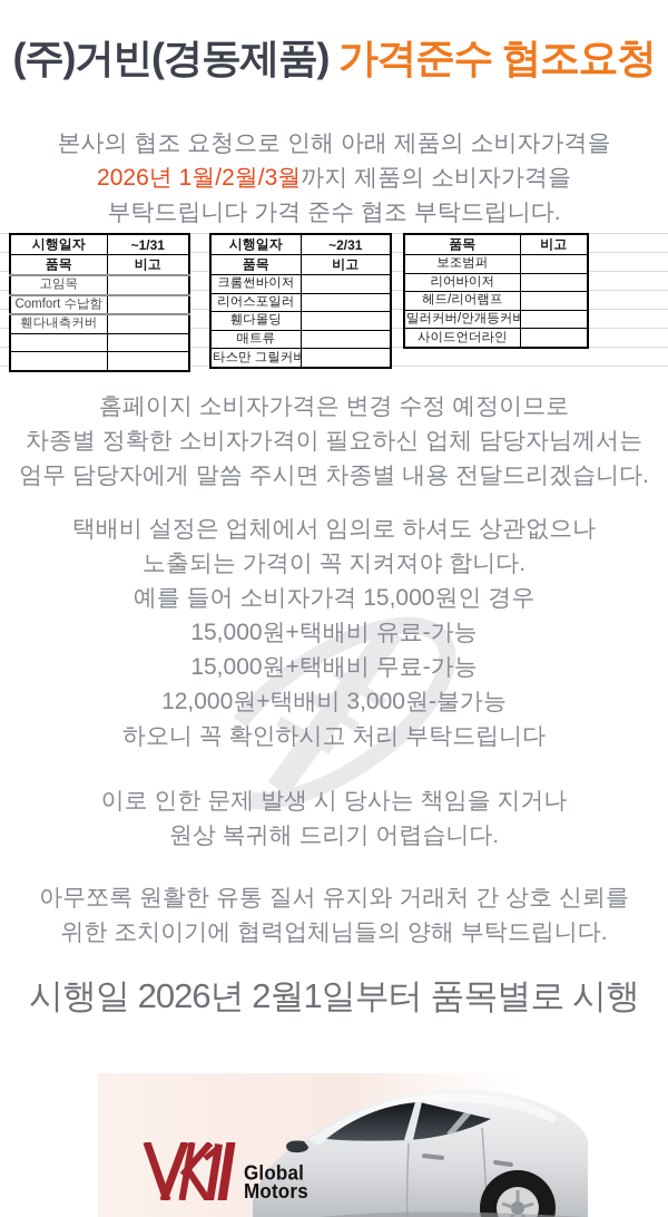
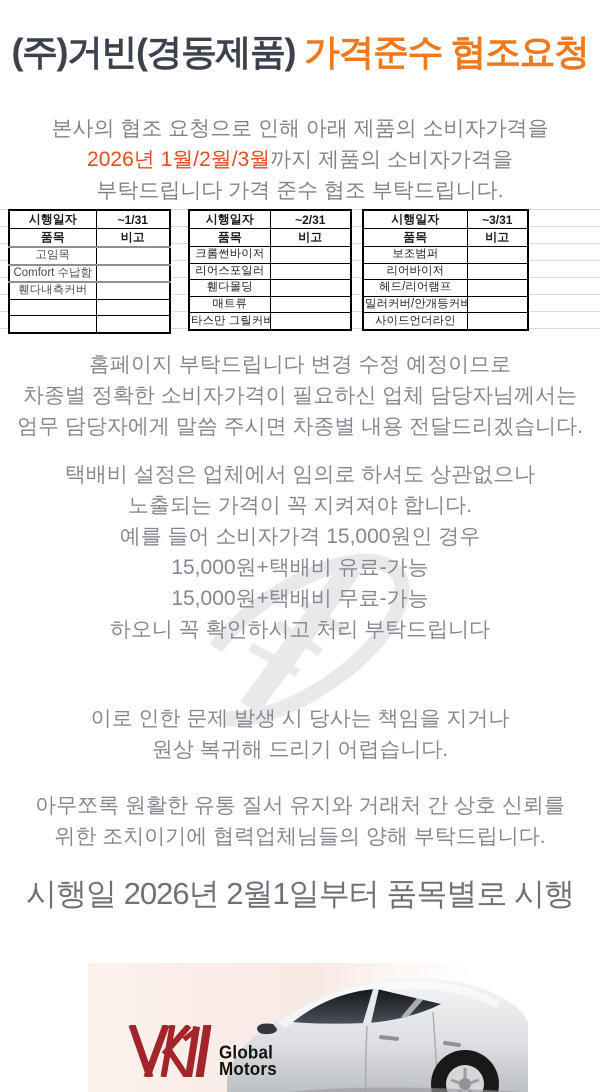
  (주)거빈(경동제품) 가격준수 협조요청
  본사의 협조 요청으로 인해 아래 제품의 소비자가격을
  2026년 1월/2월/3월까지 제품의 소비자가격을
  부탁드립니다 가격 준수 협조 부탁드립니다.
  시행일자	~1/31
  품목	비고
  고임목
  Comfort 수납함
  휀다내측커버
  시행일자	~2/31
  품목	비고
  크롬썬바이저
  리어스포일러
  휀다몰딩
  매트류
  타스만 그릴커버
+ 시행일자	~3/31
  품목	비고
  보조범퍼
  리어바이저
  헤드/리어램프
  밀러커버/안개등커버
  사이드언더라인
- 홈페이지 소비자가격은 변경 수정 예정이므로
+ 홈페이지 부탁드립니다 변경 수정 예정이므로
  차종별 정확한 소비자가격이 필요하신 업체 담당자님께서는
  엄무 담당자에게 말씀 주시면 차종별 내용 전달드리겠습니다.
  택배비 설정은 업체에서 임의로 하셔도 상관없으나
  노출되는 가격이 꼭 지켜져야 합니다.
  예를 들어 소비자가격 15,000원인 경우
  15,000원+택배비 유료-가능
  15,000원+택배비 무료-가능
- 12,000원+택배비 3,000원-불가능
  하오니 꼭 확인하시고 처리 부탁드립니다
  이로 인한 문제 발생 시 당사는 책임을 지거나
  원상 복귀해 드리기 어렵습니다.
  아무쪼록 원활한 유통 질서 유지와 거래처 간 상호 신뢰를
  위한 조치이기에 협력업체님들의 양해 부탁드립니다.
  시행일 2026년 2월1일부터 품목별로 시행
  Global
  Motors
